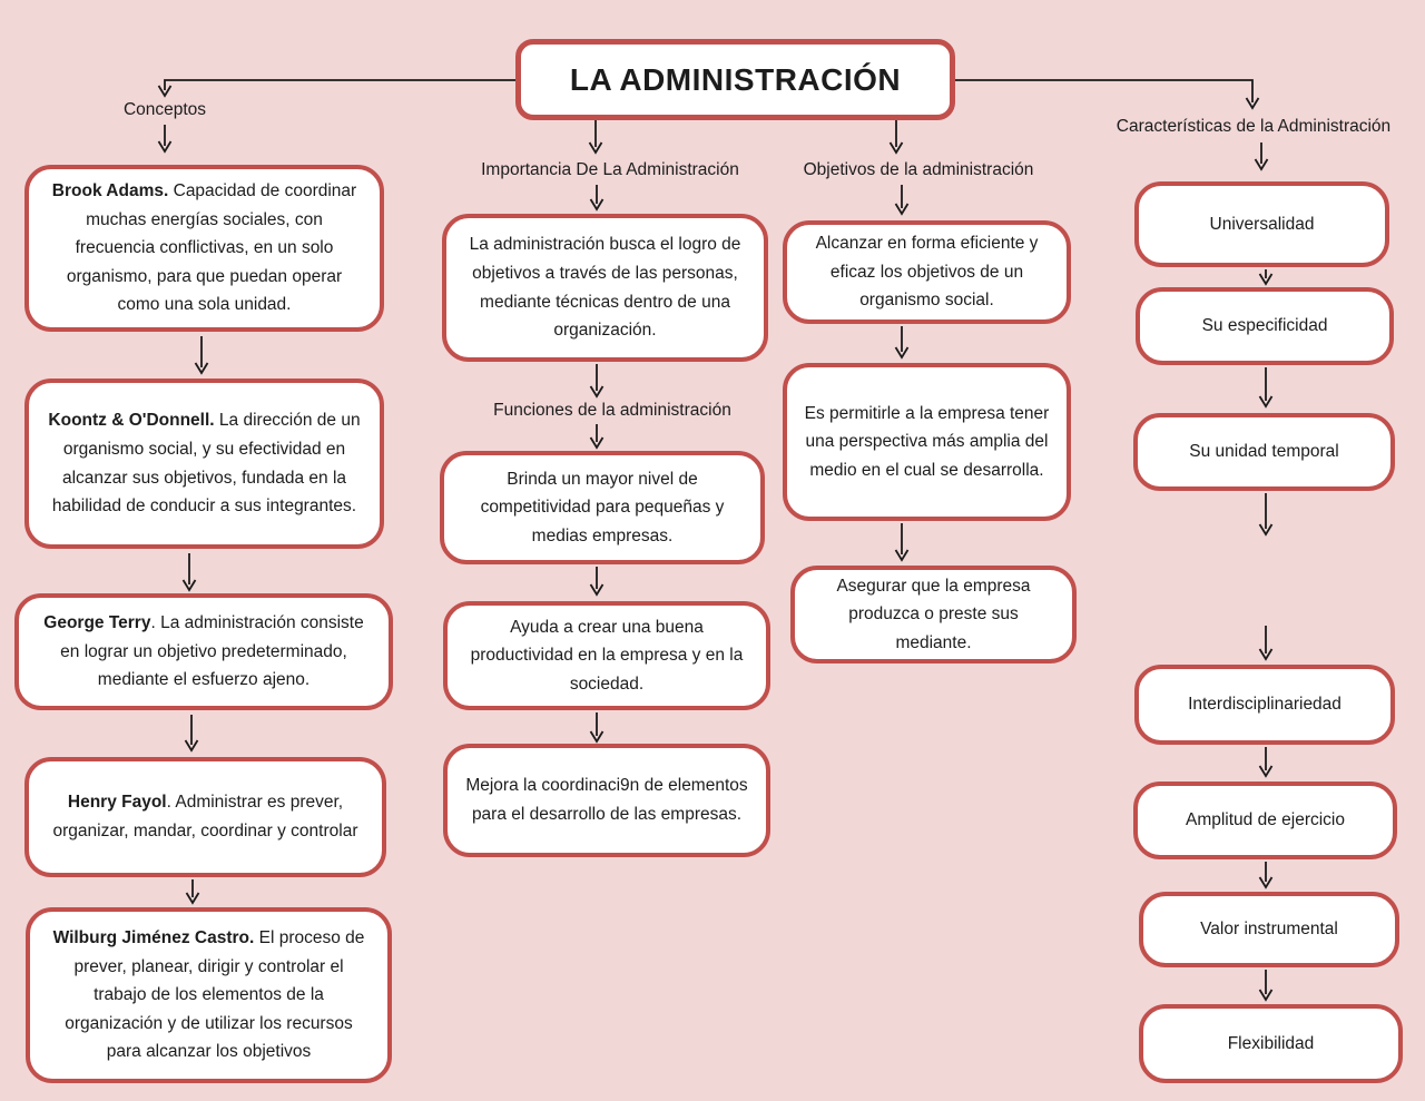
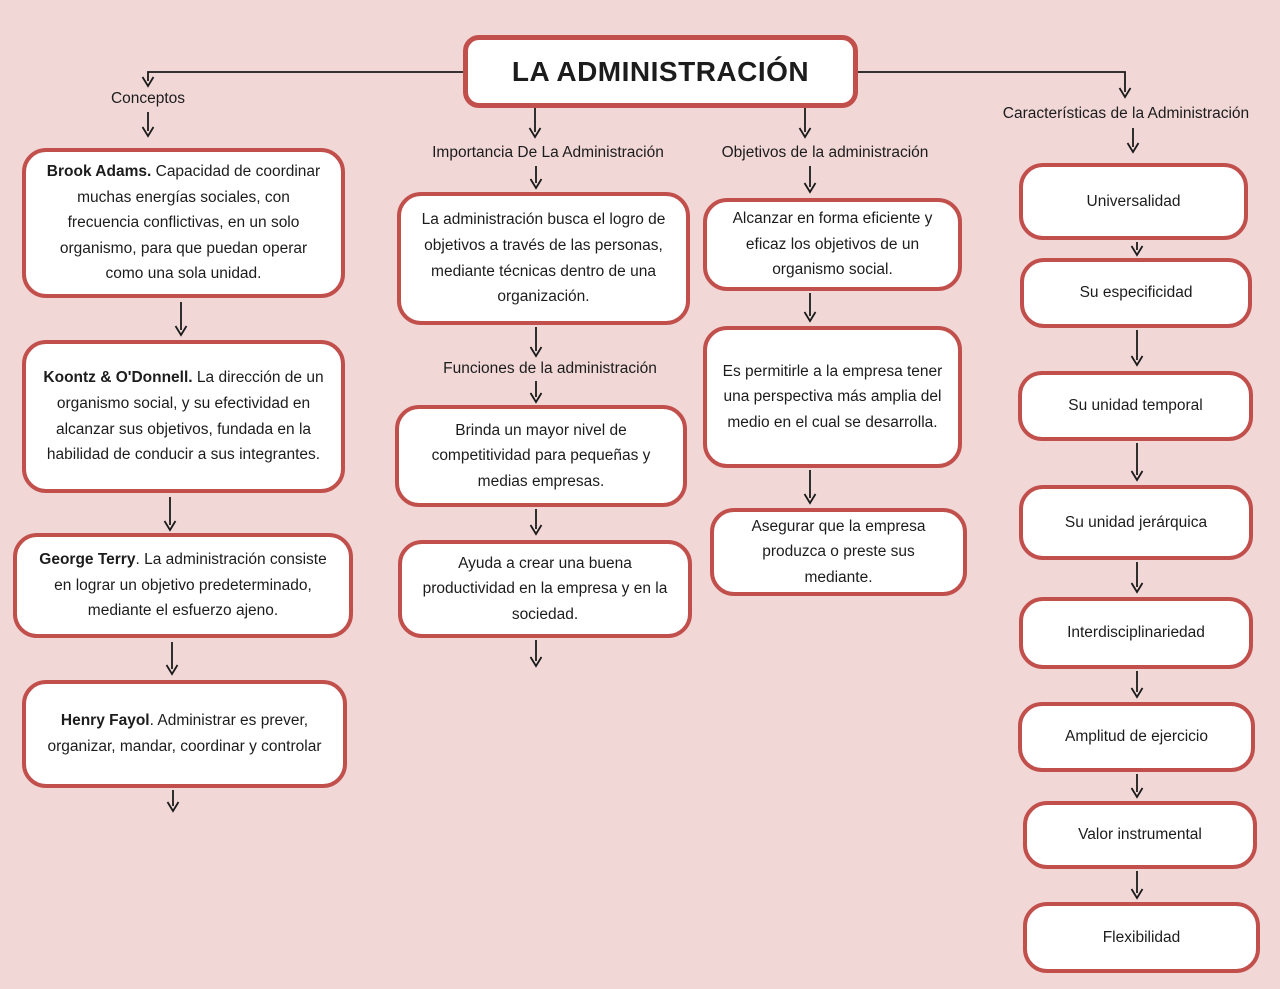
  LA ADMINISTRACIÓN
  Conceptos
  Importancia De La Administración
  Objetivos de la administración
  Características de la Administración
  Funciones de la administración
  Brook Adams. Capacidad de coordinar muchas energías sociales, con frecuencia conflictivas, en un solo organismo, para que puedan operar como una sola unidad.
  Koontz & O'Donnell. La dirección de un organismo social, y su efectividad en alcanzar sus objetivos, fundada en la habilidad de conducir a sus integrantes.
  George Terry. La administración consiste en lograr un objetivo predeterminado, mediante el esfuerzo ajeno.
  Henry Fayol. Administrar es prever, organizar, mandar, coordinar y controlar
- Wilburg Jiménez Castro. El proceso de prever, planear, dirigir y controlar el trabajo de los elementos de la organización y de utilizar los recursos para alcanzar los objetivos
  La administración busca el logro de objetivos a través de las personas, mediante técnicas dentro de una organización.
  Brinda un mayor nivel de competitividad para pequeñas y medias empresas.
  Ayuda a crear una buena productividad en la empresa y en la sociedad.
- Mejora la coordinaci9n de elementos para el desarrollo de las empresas.
  Alcanzar en forma eficiente y eficaz los objetivos de un organismo social.
  Es permitirle a la empresa tener una perspectiva más amplia del medio en el cual se desarrolla.
  Asegurar que la empresa produzca o preste sus mediante.
  Universalidad
  Su especificidad
  Su unidad temporal
+ Su unidad jerárquica
  Interdisciplinariedad
  Amplitud de ejercicio
  Valor instrumental
  Flexibilidad
